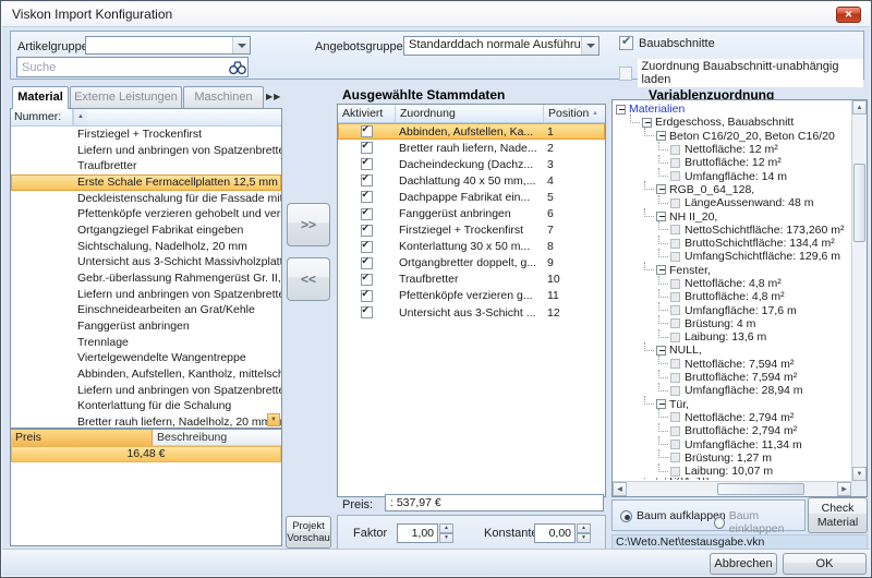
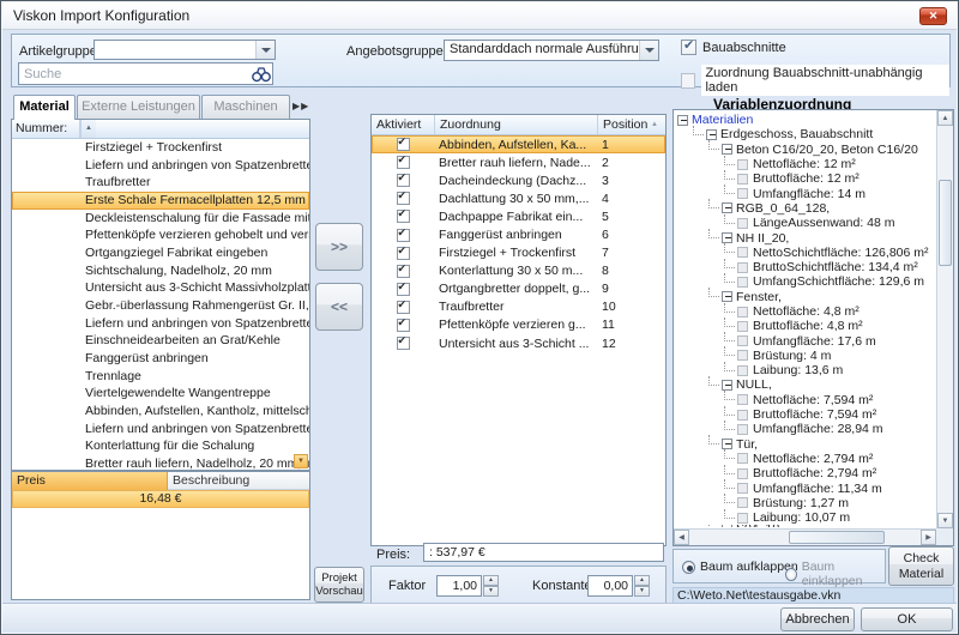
  Viskon Import Konfiguration
  ✕
  Artikelgrupp
  Suche
  Angebotsgruppe
  Standarddach normale Ausführu
  ✔
  Bauabschnitte
  Zuordnung Bauabschnitt-unabhängig laden
  Material
  Externe Leistungen
  Maschinen
  ▶▶
  Nummer:
  Firstziegel + Trockenfirst
  Liefern und anbringen von Spatzenbrett
  Traufbretter
  Erste Schale Fermacellplatten 12,5 mm
  Deckleistenschalung für die Fassade mi
  Pfettenköpfe verzieren gehobelt und ver
  Ortgangziegel Fabrikat eingeben
  Sichtschalung, Nadelholz, 20 mm
  Untersicht aus 3-Schicht Massivholzplat
  Gebr.-überlassung Rahmengerüst Gr. II,
  Liefern und anbringen von Spatzenbrett
  Einschneidearbeiten an Grat/Kehle
  Fanggerüst anbringen
  Trennlage
  Viertelgewendelte Wangentreppe
  Abbinden, Aufstellen, Kantholz, mittelsch
  Liefern und anbringen von Spatzenbrett
  Konterlattung für die Schalung
  Bretter rauh liefern, Nadelholz, 20 m
  Preis
  Beschreibung
  16,48 €
  >>
  <<
- Ausgewählte Stammdaten
  Aktiviert
  Zuordnung
  Position
  ✔
  Abbinden, Aufstellen, Ka...
  1
  ✔
  Bretter rauh liefern, Nade...
  2
  ✔
  Dacheindeckung (Dachz...
  3
  ✔
- Dachlattung 40 x 50 mm,...
+ Dachlattung 30 x 50 mm,...
  4
  ✔
  Dachpappe Fabrikat ein...
  5
  ✔
  Fanggerüst anbringen
  6
  ✔
  Firstziegel + Trockenfirst
  7
  ✔
  Konterlattung 30 x 50 m...
  8
  ✔
  Ortgangbretter doppelt, g...
  9
  ✔
  Traufbretter
  10
  ✔
  Pfettenköpfe verzieren g...
  11
  ✔
  Untersicht aus 3-Schicht ...
  12
  Preis:
  : 537,97 €
  Projekt Vorschau
  Faktor
  1,00
  Konstant
  0,00
  Variablenzuordnung
  Materialien
  Erdgeschoss, Bauabschnitt
  Beton C16/20_20, Beton C16/20
  Nettofläche: 12 m²
  Bruttofläche: 12 m²
  Umfangfläche: 14 m
  RGB_0_64_128,
  LängeAussenwand: 48 m
  NH II_20,
- NettoSchichtfläche: 173,260 m²
+ NettoSchichtfläche: 126,806 m²
  BruttoSchichtfläche: 134,4 m²
  UmfangSchichtfläche: 129,6 m
  Fenster,
  Nettofläche: 4,8 m²
  Bruttofläche: 4,8 m²
  Umfangfläche: 17,6 m
  Brüstung: 4 m
  Laibung: 13,6 m
  NULL,
  Nettofläche: 7,594 m²
  Bruttofläche: 7,594 m²
  Umfangfläche: 28,94 m
  Tür,
  Nettofläche: 2,794 m²
  Bruttofläche: 2,794 m²
  Umfangfläche: 11,34 m
  Brüstung: 1,27 m
  Laibung: 10,07 m
  Baum aufklappen
  Baum einklappen
  Check
  Material
  C:\Weto.Net\testausgabe.vkn
  Abbrechen
  OK
